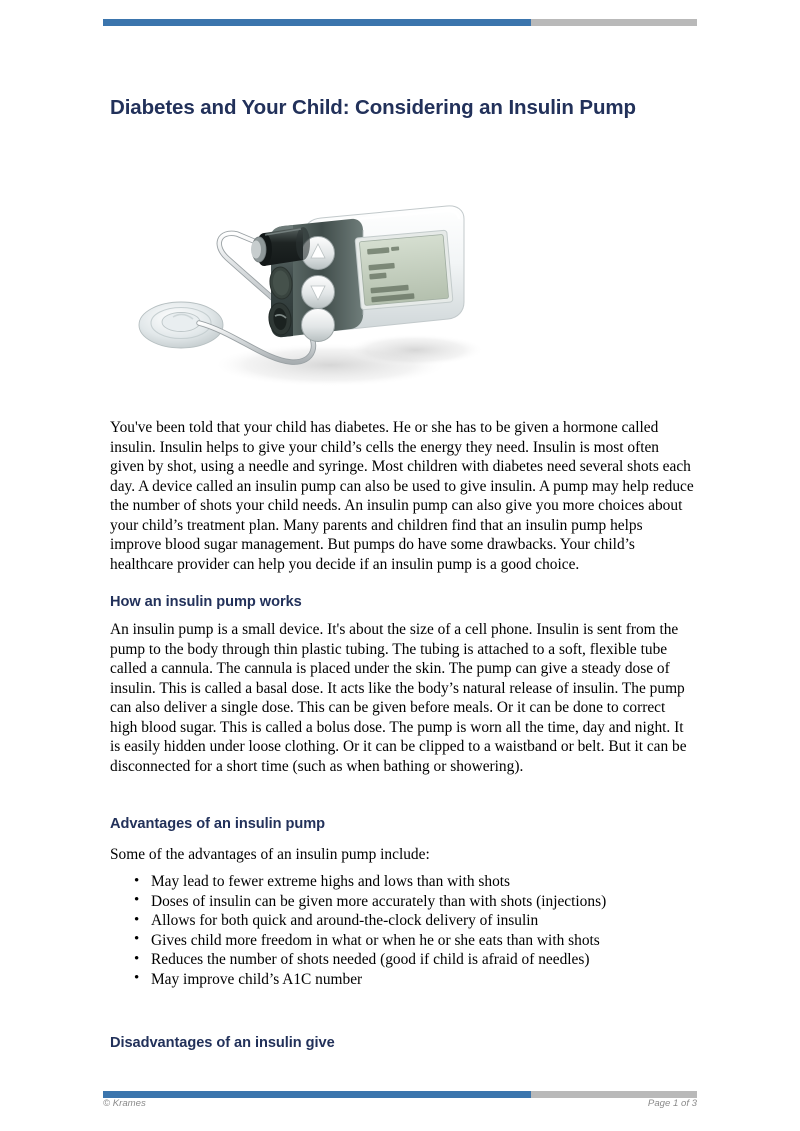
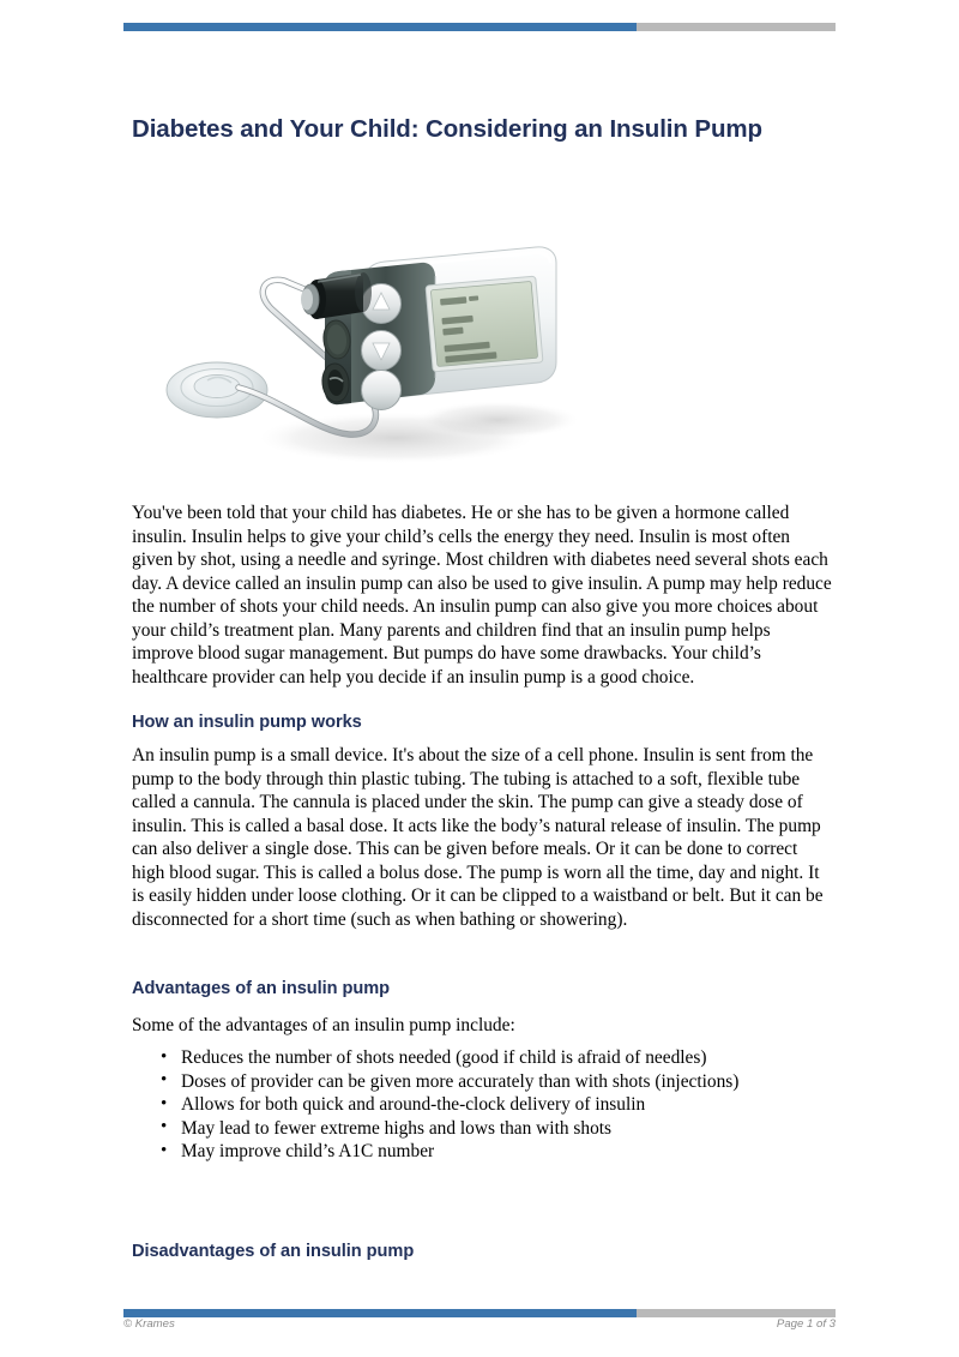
  Diabetes and Your Child: Considering an Insulin Pump
  You've been told that your child has diabetes. He or she has to be given a hormone called insulin. Insulin helps to give your child’s cells the energy they need. Insulin is most often given by shot, using a needle and syringe. Most children with diabetes need several shots each day. A device called an insulin pump can also be used to give insulin. A pump may help reduce the number of shots your child needs. An insulin pump can also give you more choices about your child’s treatment plan. Many parents and children find that an insulin pump helps improve blood sugar management. But pumps do have some drawbacks. Your child’s healthcare provider can help you decide if an insulin pump is a good choice.
  How an insulin pump works
  An insulin pump is a small device. It's about the size of a cell phone. Insulin is sent from the pump to the body through thin plastic tubing. The tubing is attached to a soft, flexible tube called a cannula. The cannula is placed under the skin. The pump can give a steady dose of insulin. This is called a basal dose. It acts like the body’s natural release of insulin. The pump can also deliver a single dose. This can be given before meals. Or it can be done to correct high blood sugar. This is called a bolus dose. The pump is worn all the time, day and night. It is easily hidden under loose clothing. Or it can be clipped to a waistband or belt. But it can be disconnected for a short time (such as when bathing or showering).
  Advantages of an insulin pump
  Some of the advantages of an insulin pump include:
- May lead to fewer extreme highs and lows than with shots
+ Reduces the number of shots needed (good if child is afraid of needles)
- Doses of insulin can be given more accurately than with shots (injections)
+ Doses of provider can be given more accurately than with shots (injections)
  Allows for both quick and around-the-clock delivery of insulin
- Gives child more freedom in what or when he or she eats than with shots
- Reduces the number of shots needed (good if child is afraid of needles)
+ May lead to fewer extreme highs and lows than with shots
  May improve child’s A1C number
- Disadvantages of an insulin give
+ Disadvantages of an insulin pump
  © Krames
  Page 1 of 3
